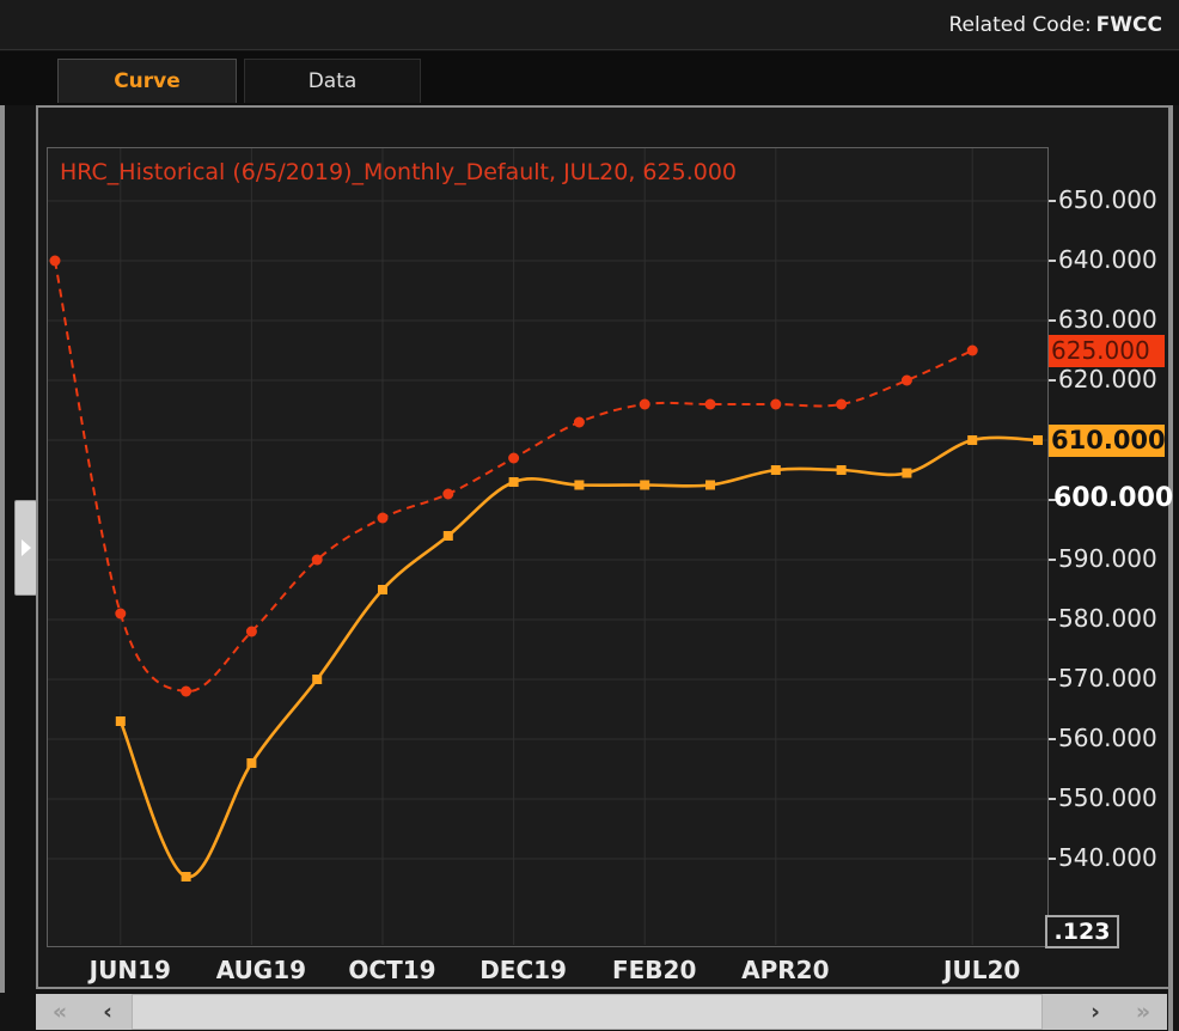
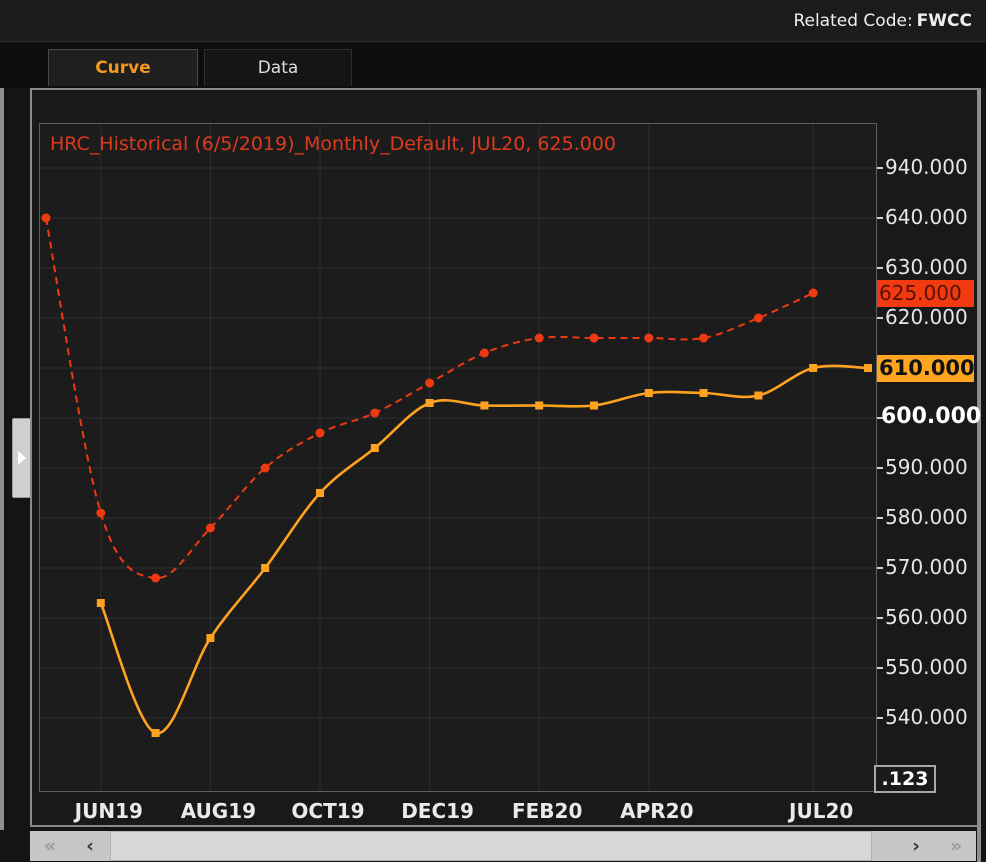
  Related Code:
  FWCC
  Curve
  Data
  HRC_Historical (6/5/2019)_Monthly_Default, JUL20, 625.000
  .123
- 650.000
+ 940.000
  640.000
  630.000
  620.000
  600.000
  590.000
  580.000
  570.000
  560.000
  550.000
  540.000
  625.000
  610.000
  JUN19
  AUG19
  OCT19
  DEC19
  FEB20
  APR20
  JUL20
  «
  ‹
  ›
  »
